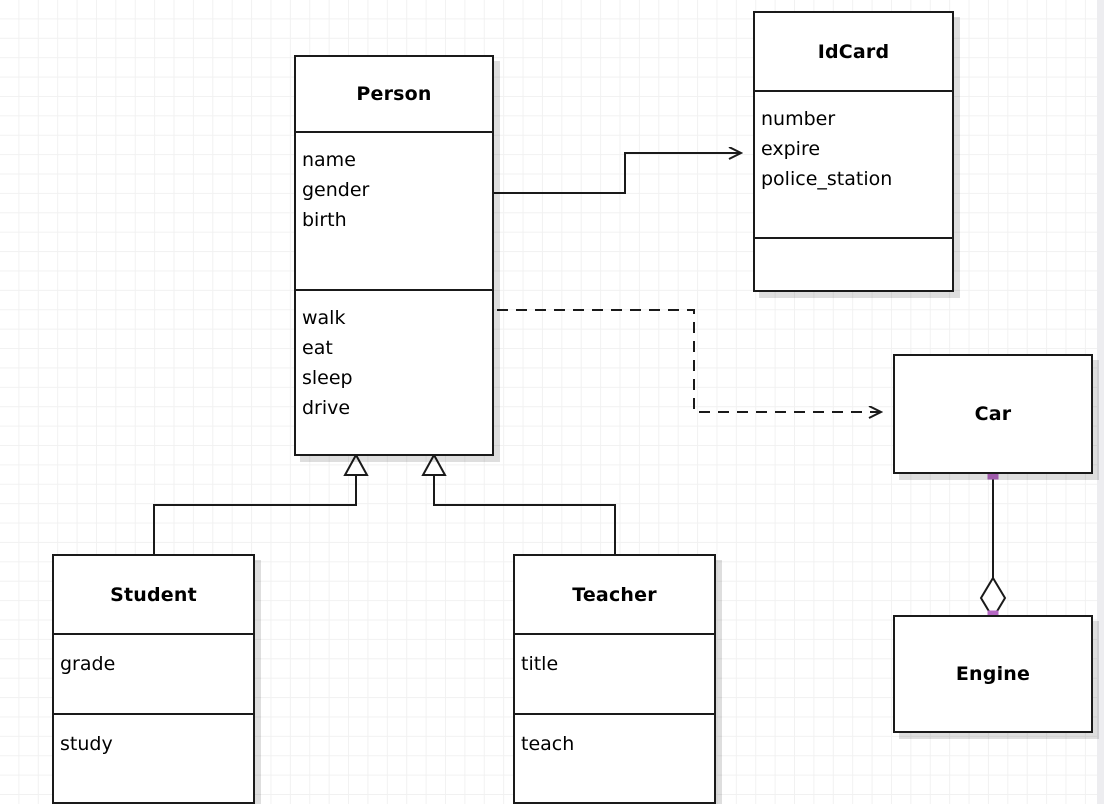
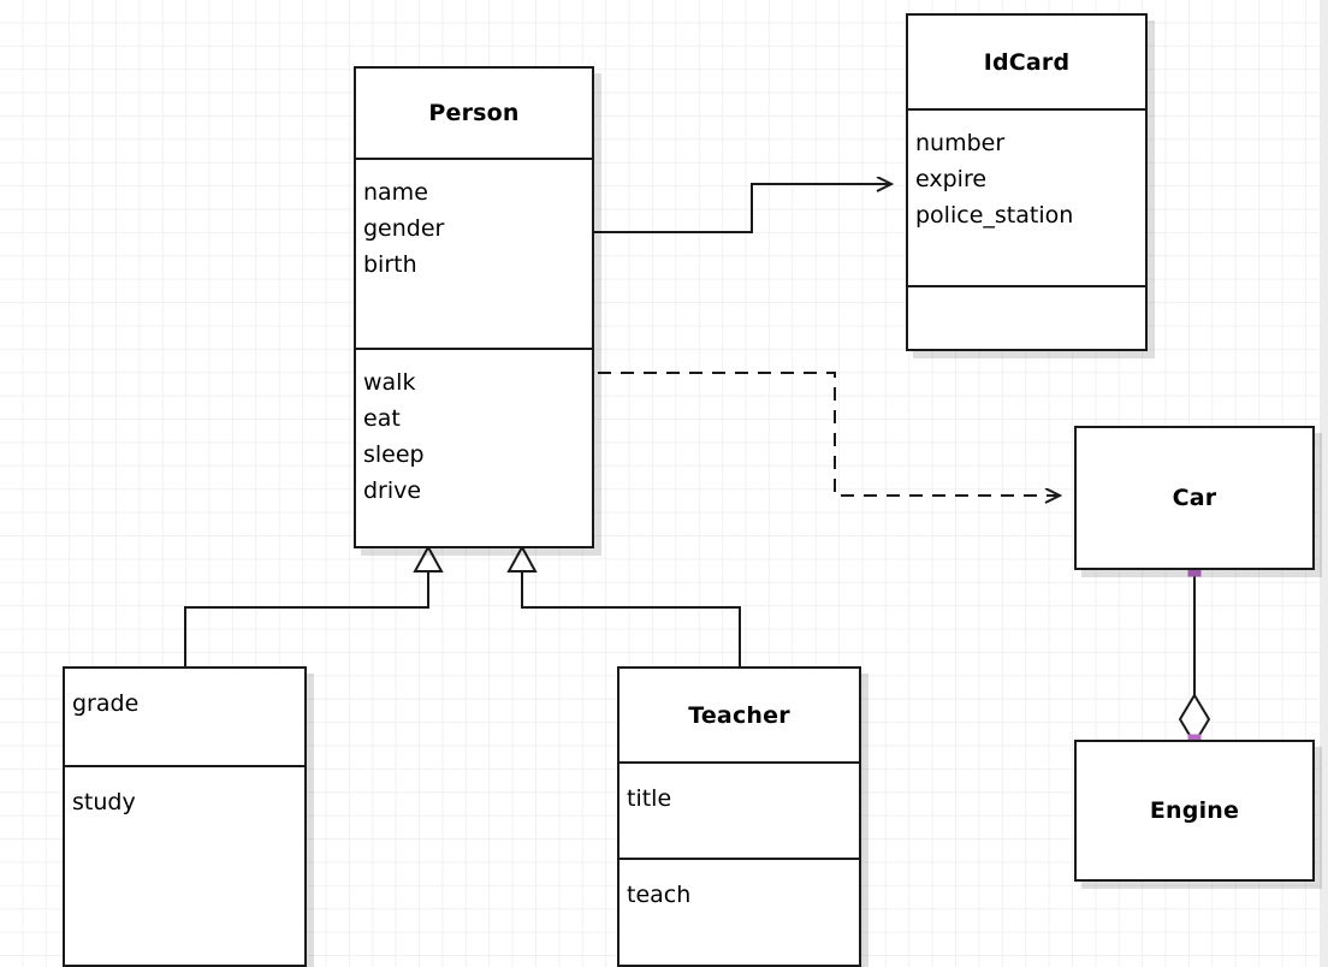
  Person
  name
  gender
  birth
  walk
  eat
  sleep
  drive
  IdCard
  number
  expire
  police_station
- Student
  grade
  study
  Teacher
  title
  teach
  Car
  Engine
